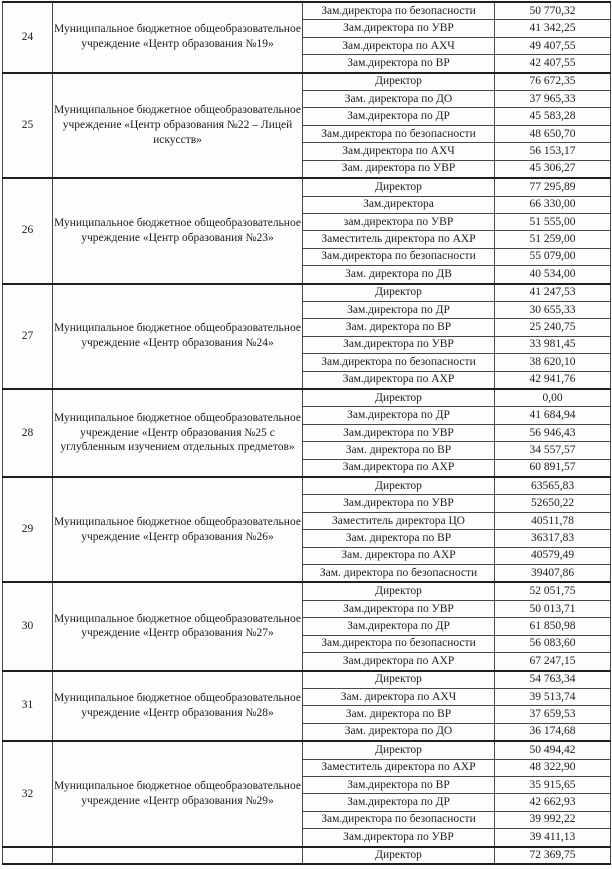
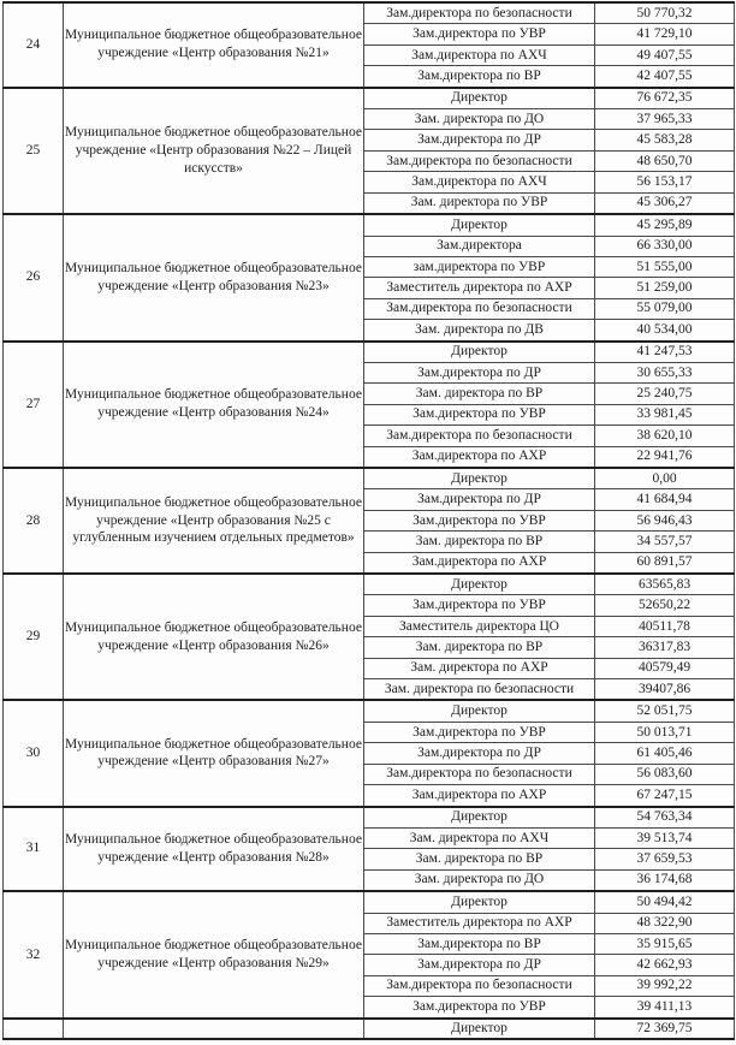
- 24	Муниципальное бюджетное общеобразовательное учреждение «Центр образования №19»	Зам.директора по безопасности	50 770,32
+ 24	Муниципальное бюджетное общеобразовательное учреждение «Центр образования №21»	Зам.директора по безопасности	50 770,32
- Зам.директора по УВР	41 342,25
+ Зам.директора по УВР	41 729,10
  Зам.директора по АХЧ	49 407,55
  Зам.директора по ВР	42 407,55
  25	Муниципальное бюджетное общеобразовательное учреждение «Центр образования №22 – Лицей искусств»	Директор	76 672,35
  Зам. директора по ДО	37 965,33
  Зам.директора по ДР	45 583,28
  Зам.директора по безопасности	48 650,70
  Зам.директора по АХЧ	56 153,17
  Зам. директора по УВР	45 306,27
- 26	Муниципальное бюджетное общеобразовательное учреждение «Центр образования №23»	Директор	77 295,89
+ 26	Муниципальное бюджетное общеобразовательное учреждение «Центр образования №23»	Директор	45 295,89
  Зам.директора	66 330,00
  зам.директора по УВР	51 555,00
  Заместитель директора по АХР	51 259,00
  Зам.директора по безопасности	55 079,00
  Зам. директора по ДВ	40 534,00
  27	Муниципальное бюджетное общеобразовательное учреждение «Центр образования №24»	Директор	41 247,53
  Зам.директора по ДР	30 655,33
  Зам. директора по ВР	25 240,75
  Зам.директора по УВР	33 981,45
  Зам.директора по безопасности	38 620,10
- Зам.директора по АХР	42 941,76
+ Зам.директора по АХР	22 941,76
  28	Муниципальное бюджетное общеобразовательное учреждение «Центр образования №25 с углубленным изучением отдельных предметов»	Директор	0,00
  Зам.директора по ДР	41 684,94
  Зам.директора по УВР	56 946,43
  Зам. директора по ВР	34 557,57
  Зам.директора по АХР	60 891,57
  29	Муниципальное бюджетное общеобразовательное учреждение «Центр образования №26»	Директор	63565,83
  Зам.директора по УВР	52650,22
  Заместитель директора ЦО	40511,78
  Зам. директора по ВР	36317,83
  Зам. директора по АХР	40579,49
  Зам. директора по безопасности	39407,86
  30	Муниципальное бюджетное общеобразовательное учреждение «Центр образования №27»	Директор	52 051,75
  Зам.директора по УВР	50 013,71
- Зам.директора по ДР	61 850,98
+ Зам.директора по ДР	61 405,46
  Зам.директора по безопасности	56 083,60
  Зам.директора по АХР	67 247,15
  31	Муниципальное бюджетное общеобразовательное учреждение «Центр образования №28»	Директор	54 763,34
  Зам. директора по АХЧ	39 513,74
  Зам. директора по ВР	37 659,53
  Зам. директора по ДО	36 174,68
  32	Муниципальное бюджетное общеобразовательное учреждение «Центр образования №29»	Директор	50 494,42
  Заместитель директора по АХР	48 322,90
  Зам.директора по ВР	35 915,65
  Зам.директора по ДР	42 662,93
  Зам.директора по безопасности	39 992,22
  Зам.директора по УВР	39 411,13
  		Директор	72 369,75
